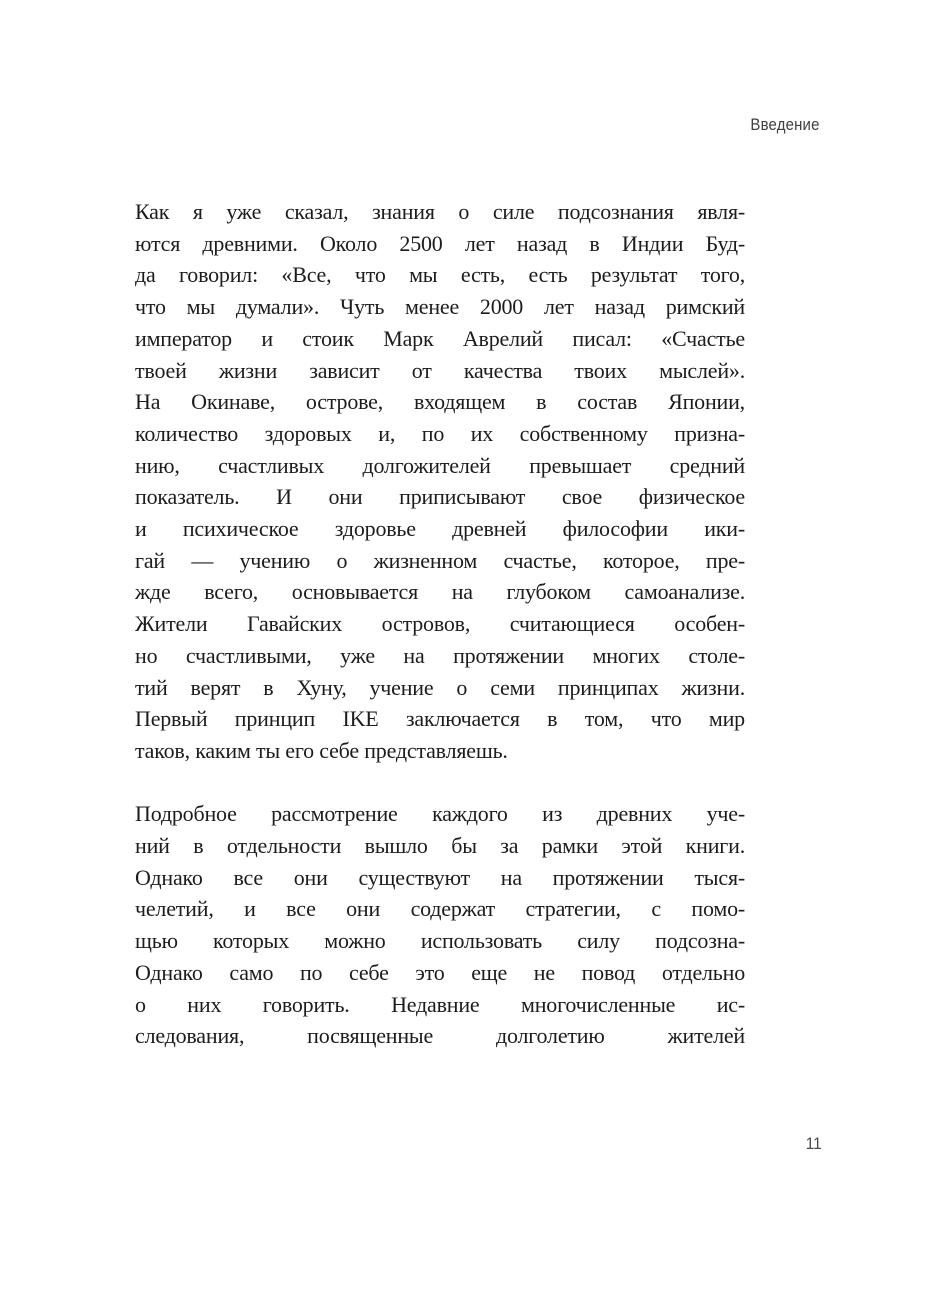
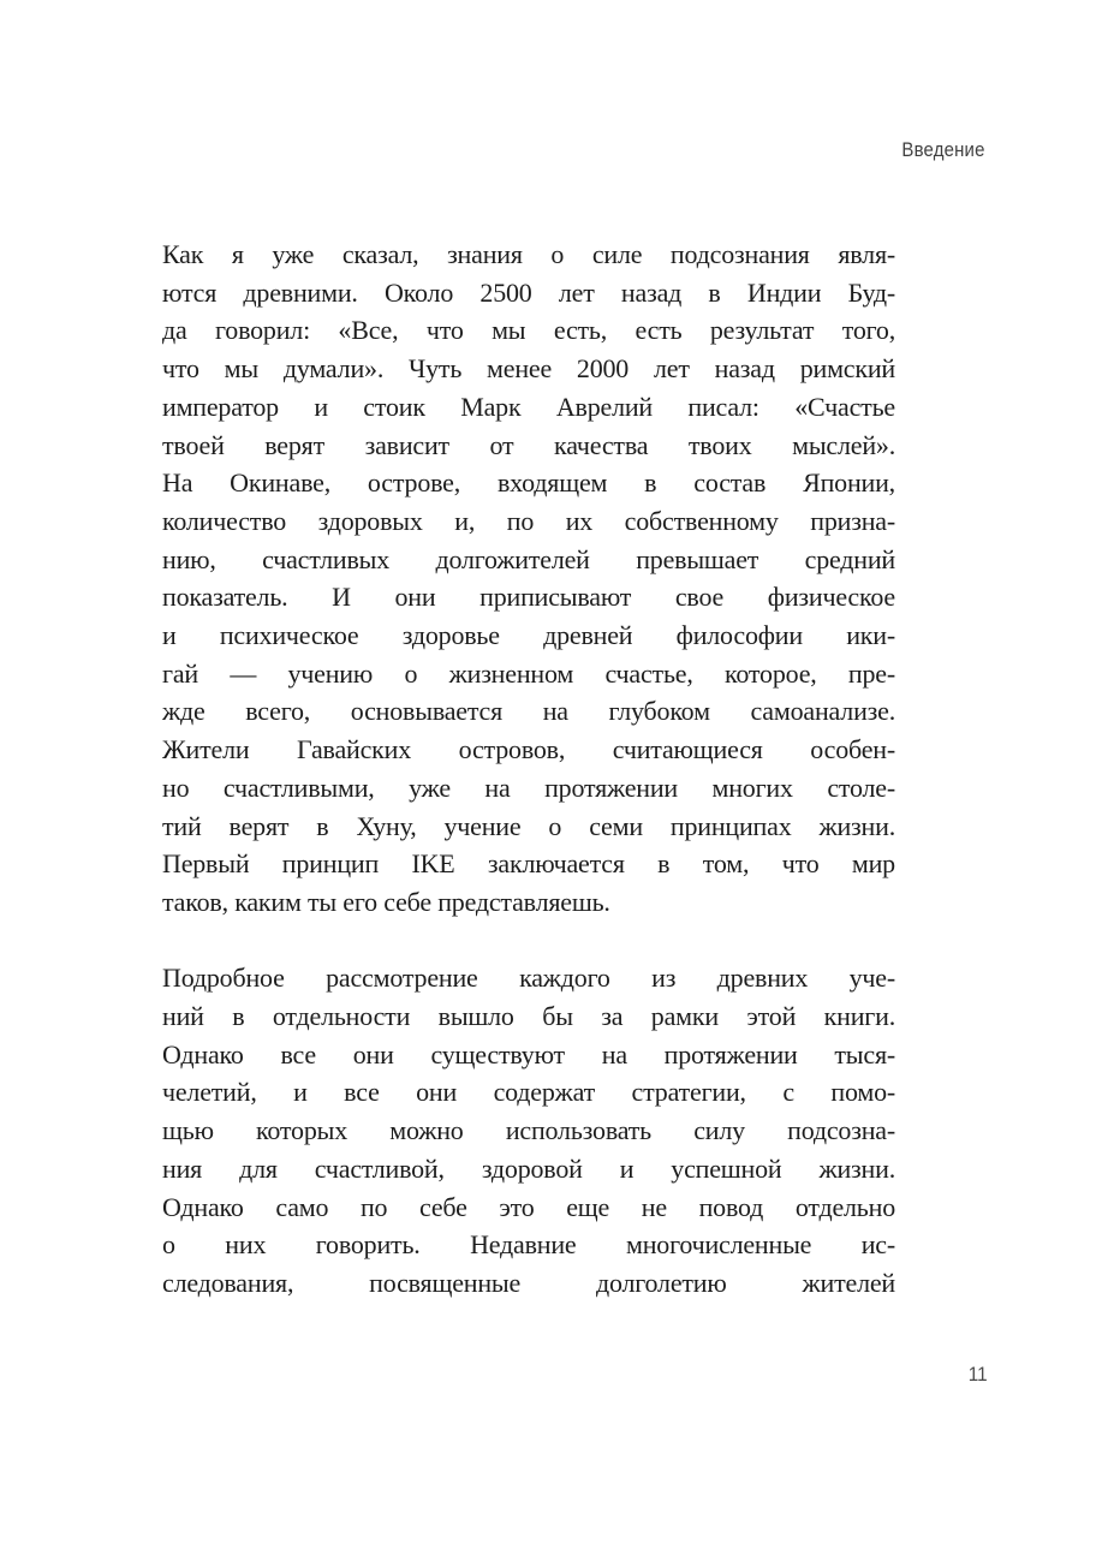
  Введение
  Как я уже сказал, знания о силе подсознания явля-
  ются древними. Около 2500 лет назад в Индии Буд-
  да говорил: «Все, что мы есть, есть результат того,
  что мы думали». Чуть менее 2000 лет назад римский
  император и стоик Марк Аврелий писал: «Счастье
- твоей жизни зависит от качества твоих мыслей».
+ твоей верят зависит от качества твоих мыслей».
  На Окинаве, острове, входящем в состав Японии,
  количество здоровых и, по их собственному призна-
  нию, счастливых долгожителей превышает средний
  показатель. И они приписывают свое физическое
  и психическое здоровье древней философии ики-
  гай — учению о жизненном счастье, которое, пре-
  жде всего, основывается на глубоком самоанализе.
  Жители Гавайских островов, считающиеся особен-
  но счастливыми, уже на протяжении многих столе-
  тий верят в Хуну, учение о семи принципах жизни.
  Первый принцип IKE заключается в том, что мир
  таков, каким ты его себе представляешь.
  Подробное рассмотрение каждого из древних уче-
  ний в отдельности вышло бы за рамки этой книги.
  Однако все они существуют на протяжении тыся-
  челетий, и все они содержат стратегии, с помо-
  щью которых можно использовать силу подсозна-
+ ния для счастливой, здоровой и успешной жизни.
  Однако само по себе это еще не повод отдельно
  о них говорить. Недавние многочисленные ис-
  следования, посвященные долголетию жителей
  11
